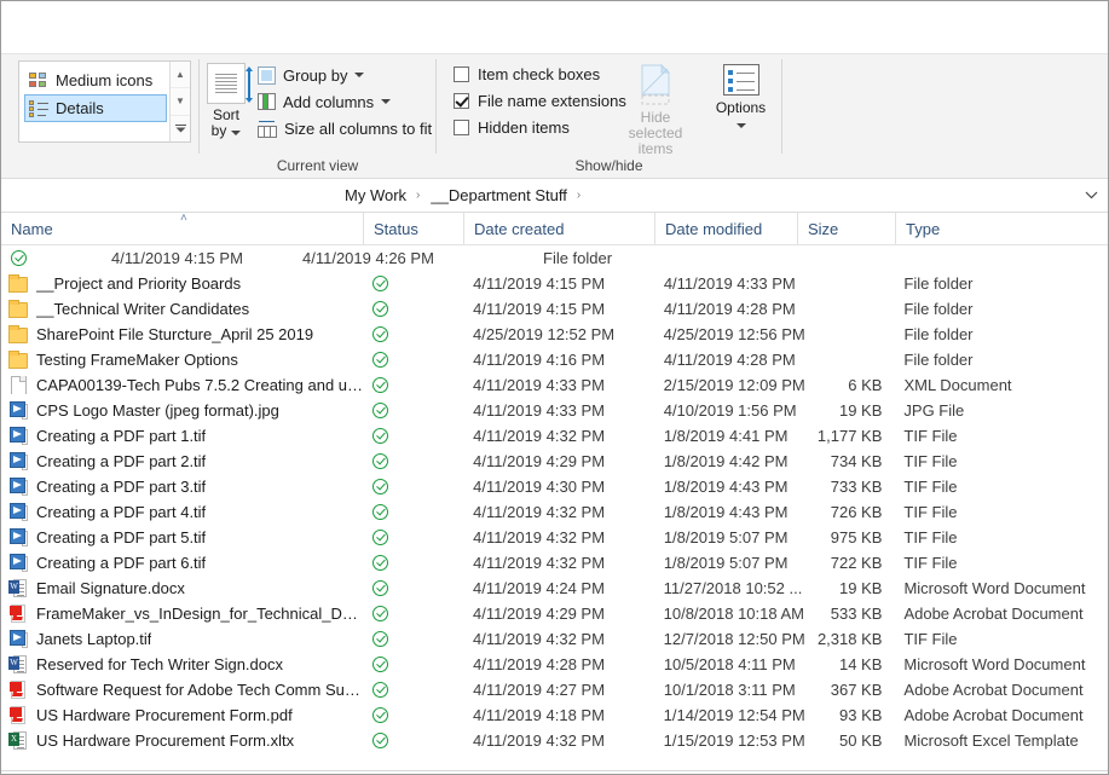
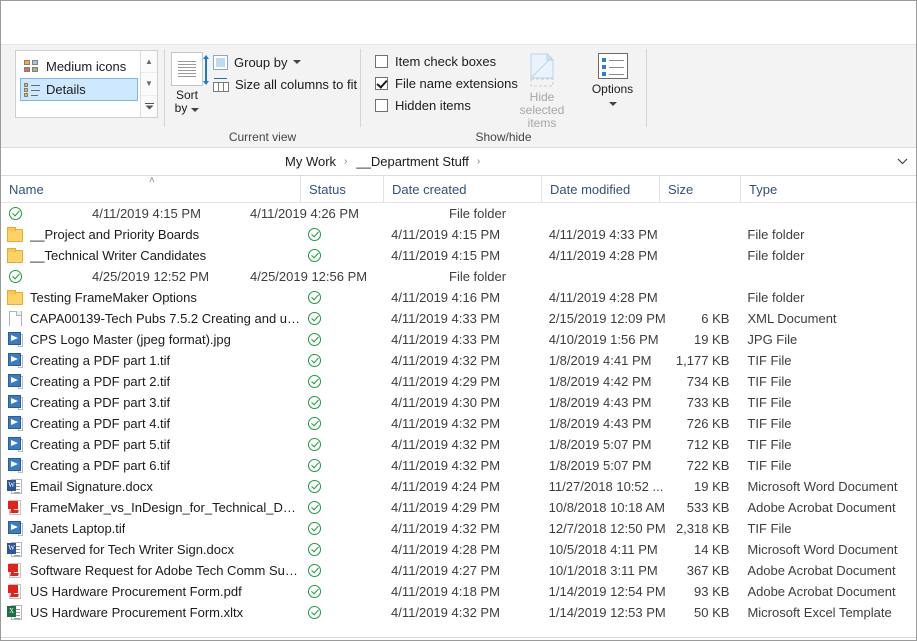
  Medium icons
  Details
  ▲
  ▼
  Sort
  by
  Group by
- Add columns
  Size all columns to fit
  Current view
  Item check boxes
  File name extensions
  Hidden items
  Hide selected items
  Options
  Show/hide
  My Work
  ›
  __Department Stuff
  ›
  Name
  ˄
  Status
  Date created
  Date modified
  Size
  Type
  4/11/2019 4:15 PM
  4/11/2019 4:26 PM
  File folder
  __Project and Priority Boards
  4/11/2019 4:15 PM
  4/11/2019 4:33 PM
  File folder
  __Technical Writer Candidates
  4/11/2019 4:15 PM
  4/11/2019 4:28 PM
  File folder
- SharePoint File Sturcture_April 25 2019
  4/25/2019 12:52 PM
  4/25/2019 12:56 PM
  File folder
  Testing FrameMaker Options
  4/11/2019 4:16 PM
  4/11/2019 4:28 PM
  File folder
  CAPA00139-Tech Pubs 7.5.2 Creating and upd
  4/11/2019 4:33 PM
  2/15/2019 12:09 PM
  6 KB
  XML Document
  CPS Logo Master (jpeg format).jpg
  4/11/2019 4:33 PM
  4/10/2019 1:56 PM
  19 KB
  JPG File
  Creating a PDF part 1.tif
  4/11/2019 4:32 PM
  1/8/2019 4:41 PM
  1,177 KB
  TIF File
  Creating a PDF part 2.tif
  4/11/2019 4:29 PM
  1/8/2019 4:42 PM
  734 KB
  TIF File
  Creating a PDF part 3.tif
  4/11/2019 4:30 PM
  1/8/2019 4:43 PM
  733 KB
  TIF File
  Creating a PDF part 4.tif
  4/11/2019 4:32 PM
  1/8/2019 4:43 PM
  726 KB
  TIF File
  Creating a PDF part 5.tif
  4/11/2019 4:32 PM
  1/8/2019 5:07 PM
- 975 KB
+ 712 KB
  TIF File
  Creating a PDF part 6.tif
  4/11/2019 4:32 PM
  1/8/2019 5:07 PM
  722 KB
  TIF File
  W
  Email Signature.docx
  4/11/2019 4:24 PM
  11/27/2018 10:52 ...
  19 KB
  Microsoft Word Document
  FrameMaker_vs_InDesign_for_Technical_Doc
  4/11/2019 4:29 PM
  10/8/2018 10:18 AM
  533 KB
  Adobe Acrobat Document
  Janets Laptop.tif
  4/11/2019 4:32 PM
  12/7/2018 12:50 PM
  2,318 KB
  TIF File
  W
  Reserved for Tech Writer Sign.docx
  4/11/2019 4:28 PM
  10/5/2018 4:11 PM
  14 KB
  Microsoft Word Document
  Software Request for Adobe Tech Comm Suite
  4/11/2019 4:27 PM
  10/1/2018 3:11 PM
  367 KB
  Adobe Acrobat Document
  US Hardware Procurement Form.pdf
  4/11/2019 4:18 PM
  1/14/2019 12:54 PM
  93 KB
  Adobe Acrobat Document
  X
  US Hardware Procurement Form.xltx
  4/11/2019 4:32 PM
- 1/15/2019 12:53 PM
+ 1/14/2019 12:53 PM
  50 KB
  Microsoft Excel Template
